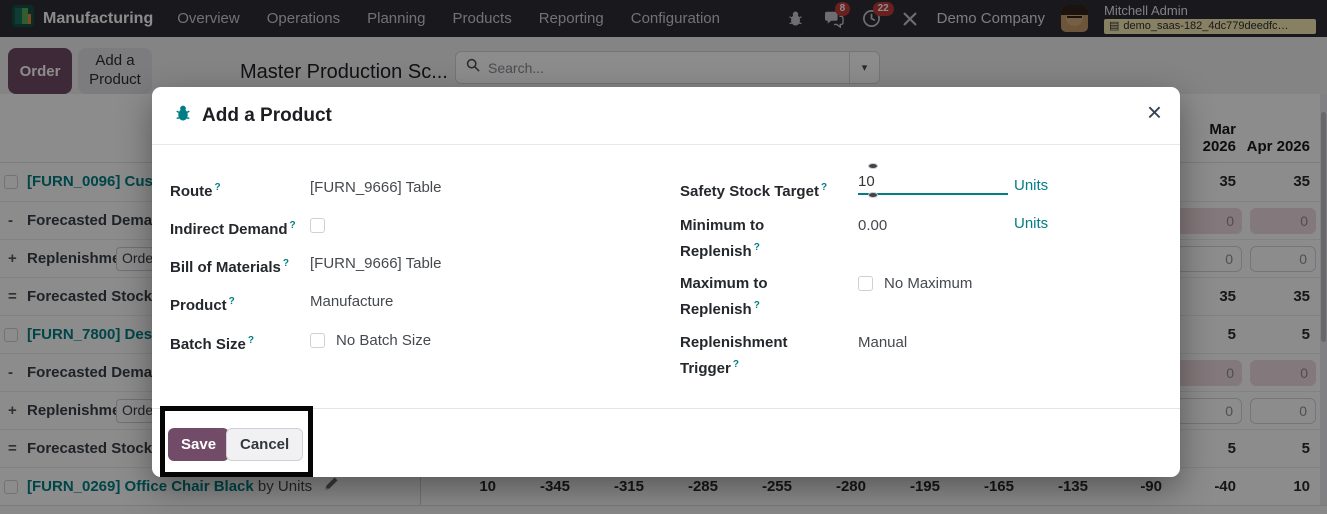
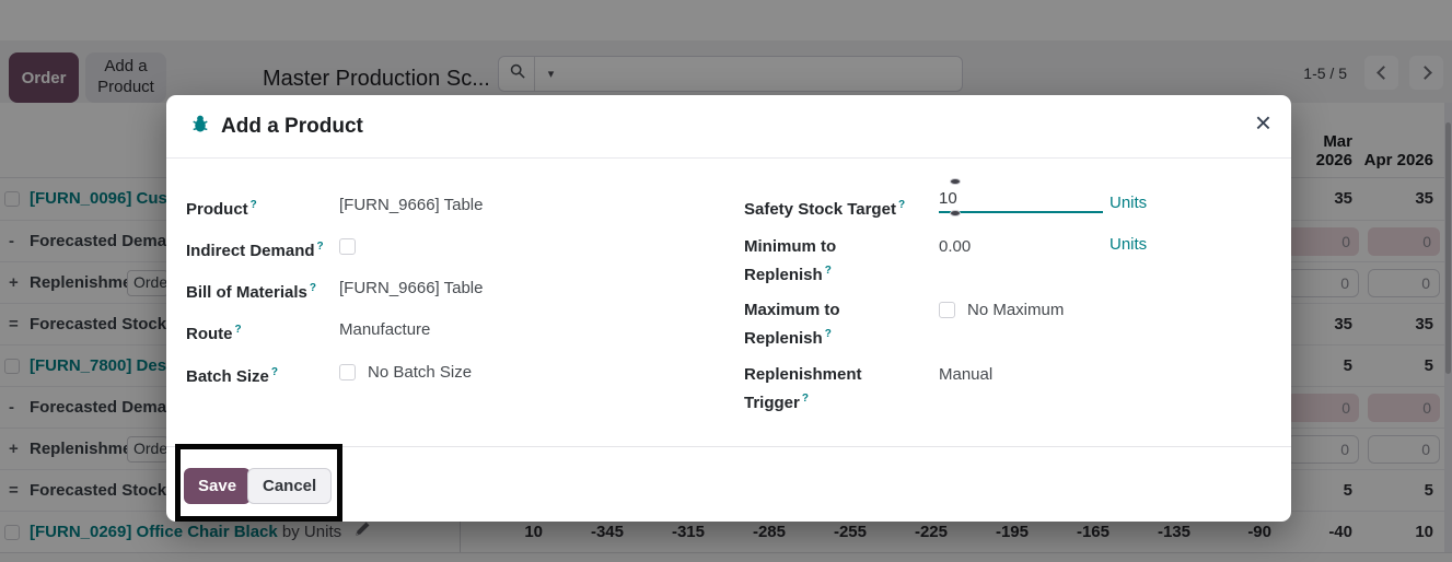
- Manufacturing
- Overview
- Operations
- Planning
- Products
- Reporting
- Configuration
- 8
- 22
- Demo Company
- Mitchell Admin
- ▤
- demo_saas-182_4dc779deedfc…
  Order
  Add a Product
  Master Production Sc...
- Search...
  ▾
+ 1-5 / 5
  Mar 2026
  Apr 2026
  [FURN_0096] Cus
  35
  35
  -
  Forecasted Dema
  0
  0
  +
  Replenishm
  Orde
  0
  0
  =
  Forecasted Stock
  35
  35
  [FURN_7800] Des
  5
  5
  -
  Forecasted Dema
  0
  0
  +
  Replenishm
  Orde
  0
  0
  =
  Forecasted Stock
  5
  5
  [FURN_0269] Office Chair Black by Units
  10
  -345
  -315
  -285
  -255
- -280
+ -225
  -195
  -165
  -135
  -90
  -40
  10
  Add a Product
  ×
- Route ?
+ Product ?
  [FURN_9666] Table
  Indirect Demand ?
  Bill of Materials ?
  [FURN_9666] Table
- Product ?
+ Route ?
  Manufacture
  Batch Size ?
  No Batch Size
  Safety Stock Target ?
  10
  Units
  Minimum to
  Replenish ?
  0.00
  Units
  Maximum to
  Replenish ?
  No Maximum
  Replenishment
  Trigger ?
  Manual
  Save
  Cancel
